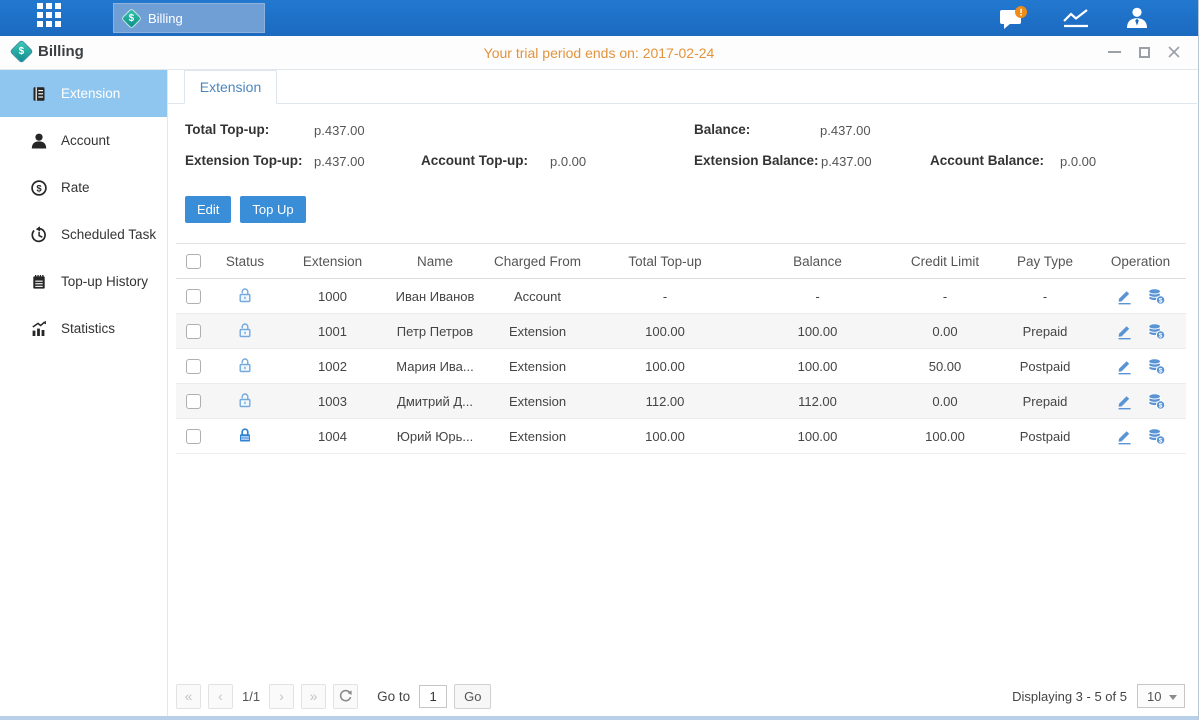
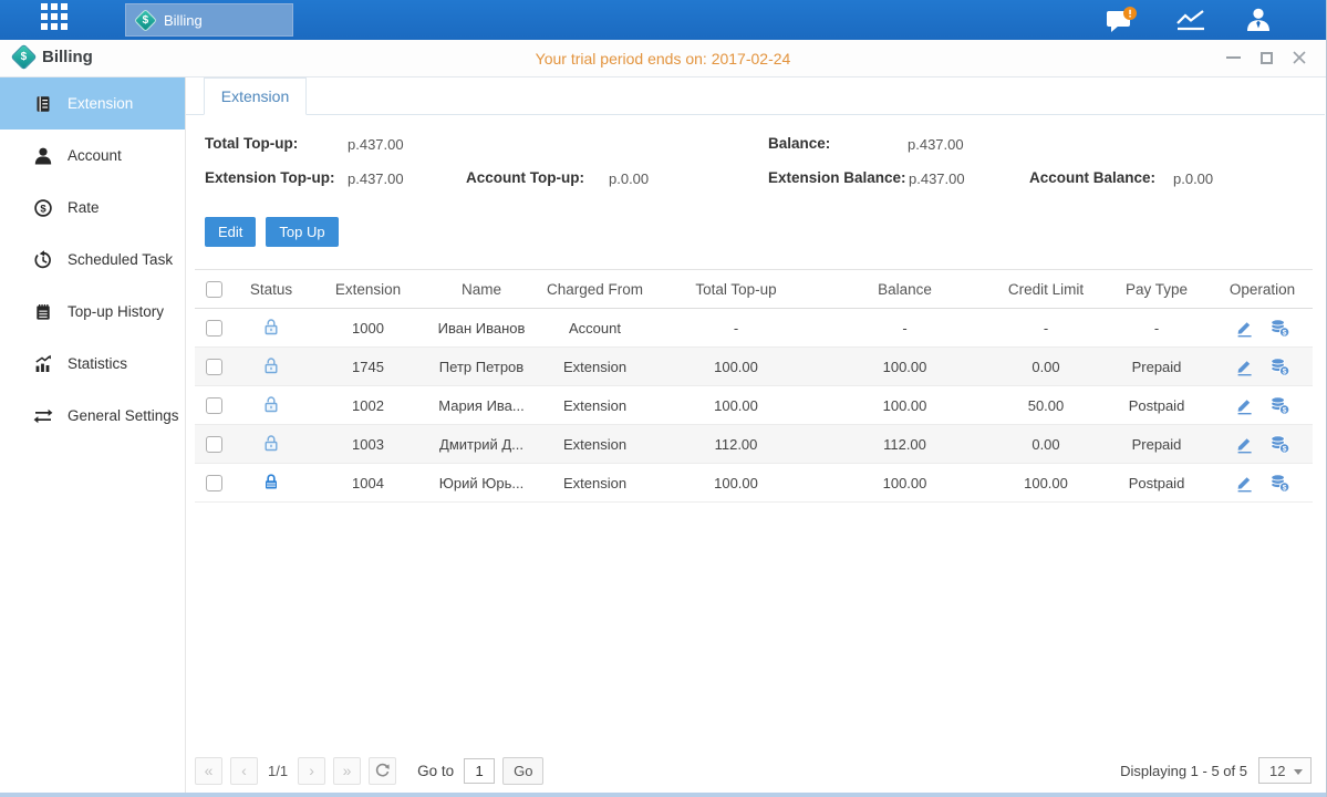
  Billing
  Billing
  Your trial period ends on: 2017-02-24
  Extension
  Account
  $
  Rate
  Scheduled Task
  Top-up History
  Statistics
+ General Settings
  Extension
  Total Top-up:
  p.437.00
  Balance:
  p.437.00
  Extension Top-up:
  p.437.00
  Account Top-up:
  p.0.00
  Extension Balance:
  p.437.00
  Account Balance:
  p.0.00
  Edit
  Top Up
  	Status	Extension	Name	Charged From	Total Top-up	Balance	Credit Limit	Pay Type	Operation
  		1000	Иван Иванов	Account	-	-	-	-
- 		1001	Петр Петров	Extension	100.00	100.00	0.00	Prepaid
+ 		1745	Петр Петров	Extension	100.00	100.00	0.00	Prepaid
  		1002	Мария Ива...	Extension	100.00	100.00	50.00	Postpaid
  		1003	Дмитрий Д...	Extension	112.00	112.00	0.00	Prepaid
  		1004	Юрий Юрь...	Extension	100.00	100.00	100.00	Postpaid
  «
  ‹
  1/1
  ›
  »
  Go to
  1
  Go
- Displaying 3 - 5 of 5
+ Displaying 1 - 5 of 5
- 10
+ 12
